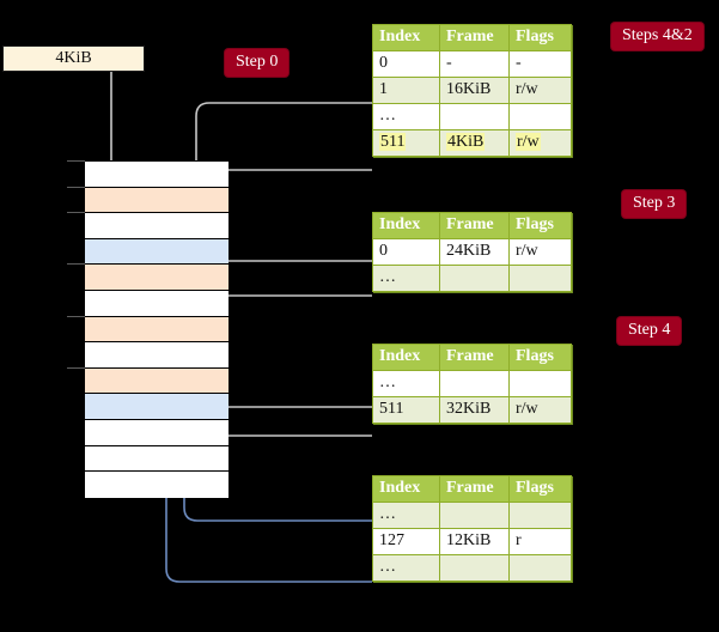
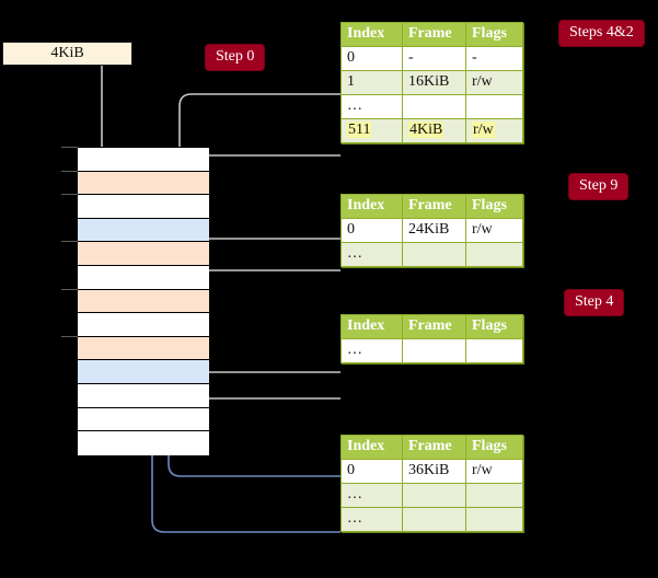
  4KiB
  Index	Frame	Flags
  0	-	-
  1	16KiB	r/w
  …
  511	4KiB	r/w
  Index	Frame	Flags
  0	24KiB	r/w
  …
  Index	Frame	Flags
  …
- 511	32KiB	r/w
  Index	Frame	Flags
+ 0	36KiB	r/w
  …
- 127	12KiB	r
  …
  Step 0
  Steps 4&2
- Step 3
+ Step 9
  Step 4
